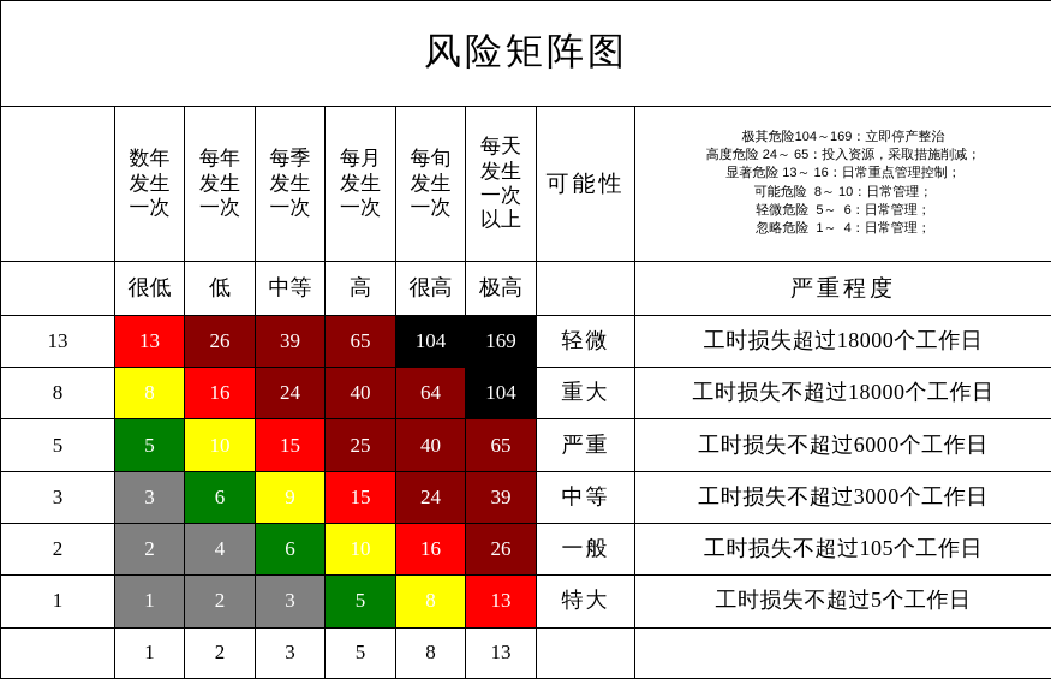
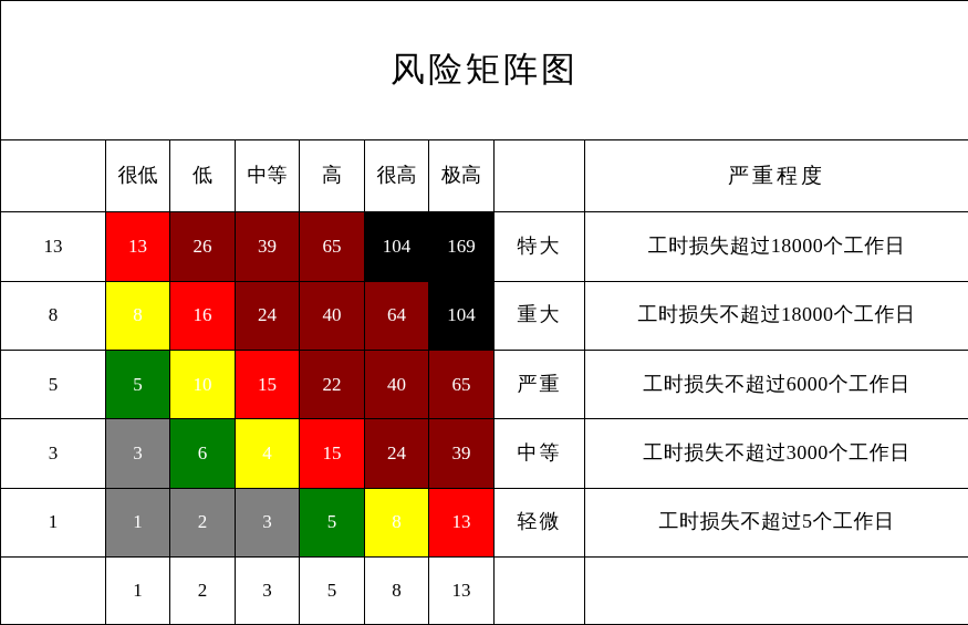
  风险矩阵图
- 	数年 发生 一次	每年 发生 一次	每季 发生 一次	每月 发生 一次	每旬 发生 一次	每天 发生 一次 以上	可能性	极其危险104～169：立即停产整治 高度危险 24～ 65：投入资源，采取措施削减； 显著危险 13～ 16：日常重点管理控制； 可能危险 8～ 10：日常管理； 轻微危险 5～ 6：日常管理； 忽略危险 1～ 4：日常管理；
  	很低	低	中等	高	很高	极高		严重程度
- 13	13	26	39	65	104	169	轻微	工时损失超过18000个工作日
+ 13	13	26	39	65	104	169	特大	工时损失超过18000个工作日
  8	8	16	24	40	64	104	重大	工时损失不超过18000个工作日
- 5	5	10	15	25	40	65	严重	工时损失不超过6000个工作日
+ 5	5	10	15	22	40	65	严重	工时损失不超过6000个工作日
- 3	3	6	9	15	24	39	中等	工时损失不超过3000个工作日
+ 3	3	6	4	15	24	39	中等	工时损失不超过3000个工作日
- 2	2	4	6	10	16	26	一般	工时损失不超过105个工作日
- 1	1	2	3	5	8	13	特大	工时损失不超过5个工作日
+ 1	1	2	3	5	8	13	轻微	工时损失不超过5个工作日
  	1	2	3	5	8	13
